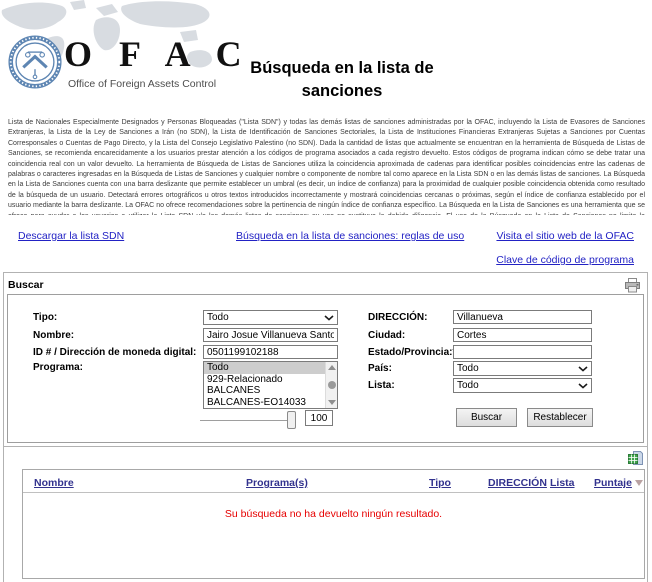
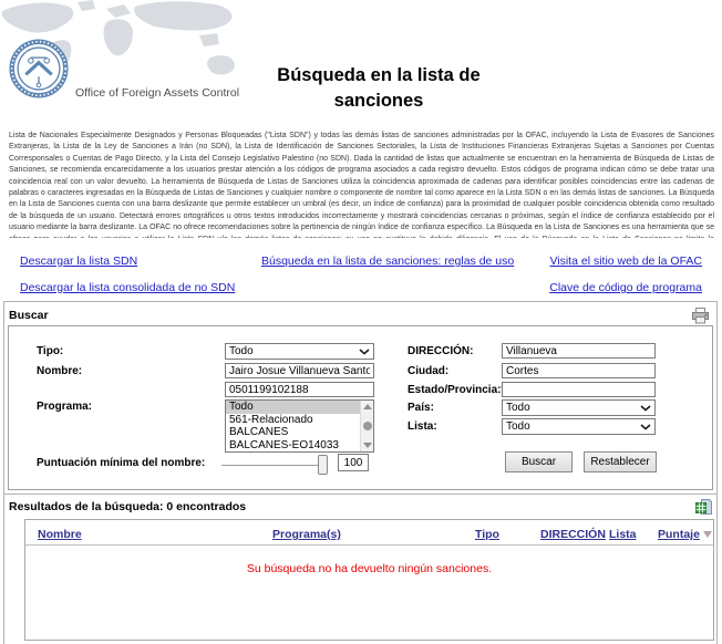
- O F A C
  Office of Foreign Assets Control
  Búsqueda en la lista de
  sanciones
  Descargar la lista SDN
  Búsqueda en la lista de sanciones: reglas de uso
  Visita el sitio web de la OFAC
+ Descargar la lista consolidada de no SDN
  Clave de código de programa
  Buscar
  Tipo:
  Todo
  Nombre:
  Jairo Josue Villanueva Santo
- ID # / Dirección de moneda digital:
  0501199102188
  Programa:
  Todo
- 929-Relacionado
+ 561-Relacionado
  BALCANES
  BALCANES-EO14033
+ Puntuación mínima del nombre:
  100
  DIRECCIÓN:
  Villanueva
  Ciudad:
  Cortes
  Estado/Provincia:
  País:
  Todo
  Lista:
  Todo
  Buscar
  Restablecer
+ Resultados de la búsqueda: 0 encontrados
  Nombre
  Programa(s)
  Tipo
  DIRECCIÓN
  Lista
  Puntaje
- Su búsqueda no ha devuelto ningún resultado.
+ Su búsqueda no ha devuelto ningún sanciones.
